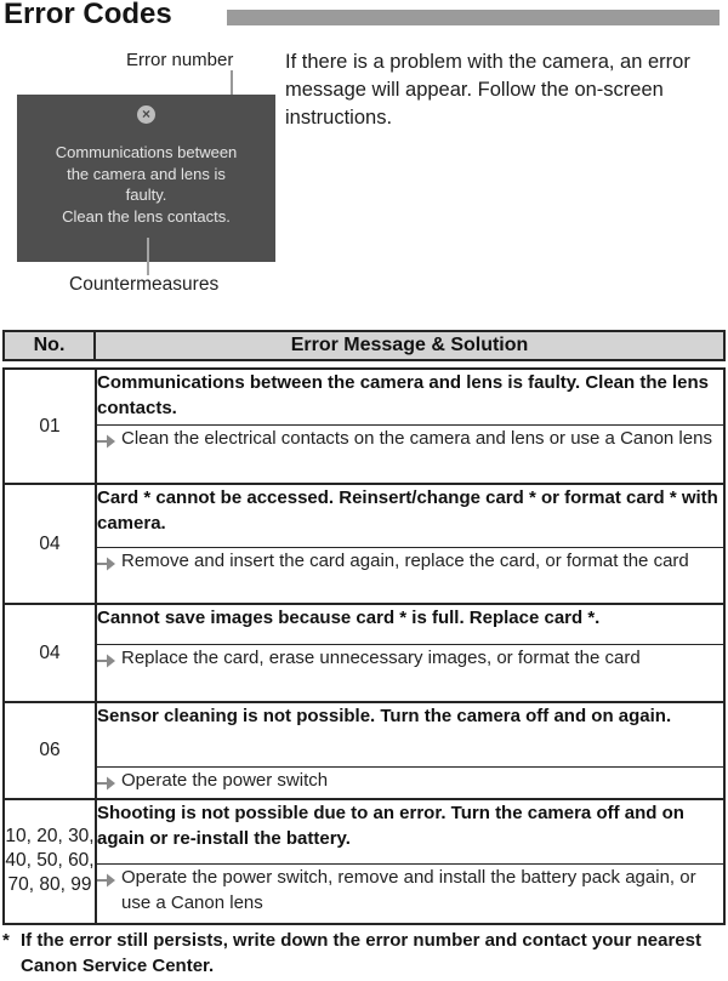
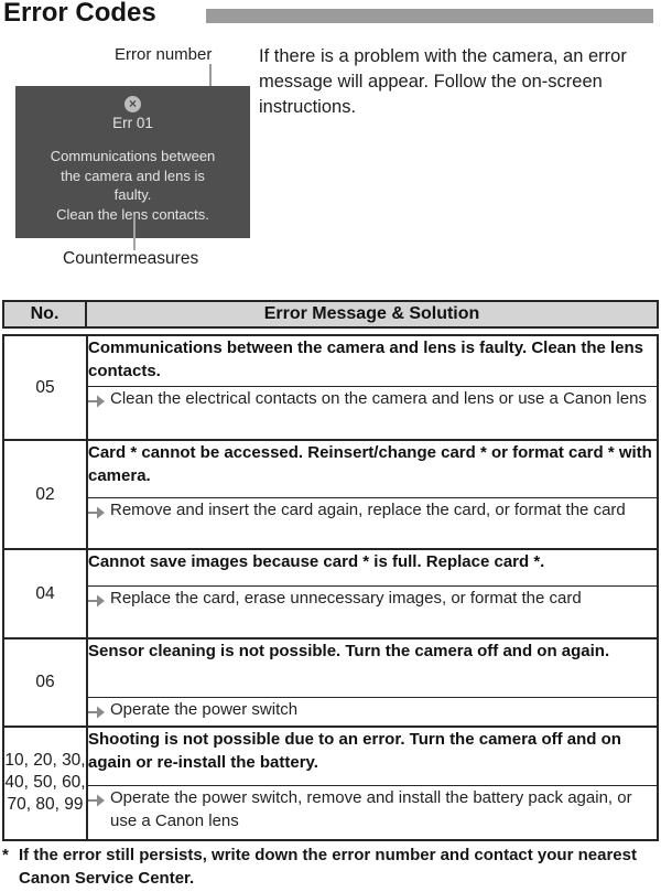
  Error Codes
  Error number
  ×
+ Err 01
  Communications between
  the camera and lens is
  faulty.
  Clean the lens contacts.
  Countermeasures
  If there is a problem with the camera, an error message will appear. Follow the on-screen instructions.
  No.
  Error Message & Solution
- 01	Communications between the camera and lens is faulty. Clean the lens contacts.
+ 05	Communications between the camera and lens is faulty. Clean the lens contacts.
  Clean the electrical contacts on the camera and lens or use a Canon lens
- 04	Card * cannot be accessed. Reinsert/change card * or format card * with camera.
+ 02	Card * cannot be accessed. Reinsert/change card * or format card * with camera.
  Remove and insert the card again, replace the card, or format the card
  04	Cannot save images because card * is full. Replace card *.
  Replace the card, erase unnecessary images, or format the card
  06	Sensor cleaning is not possible. Turn the camera off and on again.
  Operate the power switch
  10, 20, 30, 40, 50, 60, 70, 80, 99	Shooting is not possible due to an error. Turn the camera off and on again or re-install the battery.
  Operate the power switch, remove and install the battery pack again, or use a Canon lens
  *
  If the error still persists, write down the error number and contact your nearest Canon Service Center.
